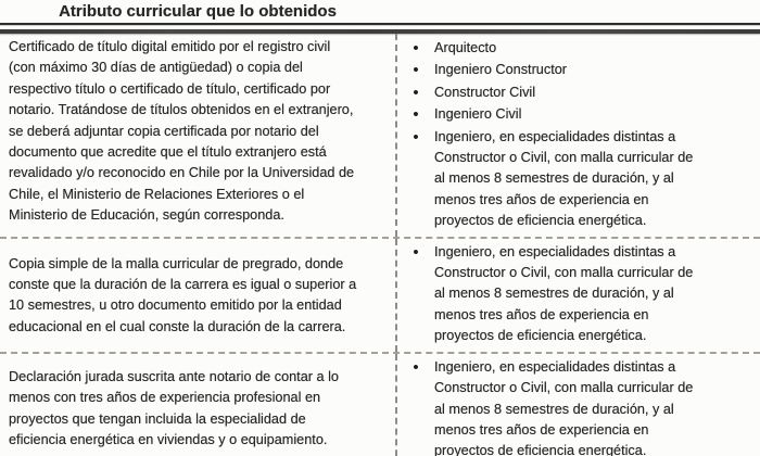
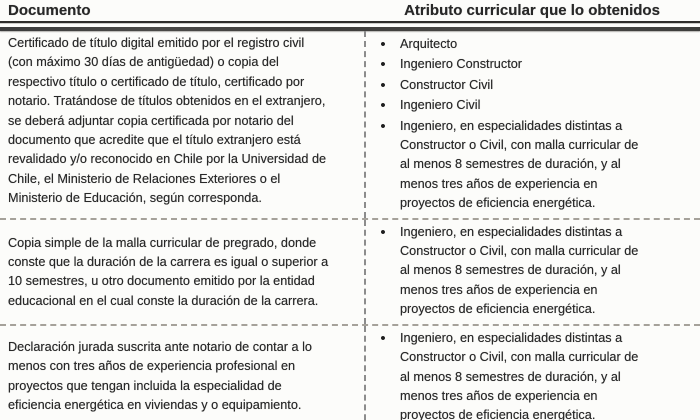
+ Documento
  Atributo curricular que lo obtenidos
  Certificado de título digital emitido por el registro civil
  (con máximo 30 días de antigüedad) o copia del
  respectivo título o certificado de título, certificado por
  notario. Tratándose de títulos obtenidos en el extranjero,
  se deberá adjuntar copia certificada por notario del
  documento que acredite que el título extranjero está
  revalidado y/o reconocido en Chile por la Universidad de
  Chile, el Ministerio de Relaciones Exteriores o el
  Ministerio de Educación, según corresponda.
  •
  Arquitecto
  •
  Ingeniero Constructor
  •
  Constructor Civil
  •
  Ingeniero Civil
  •
  Ingeniero, en especialidades distintas a
  Constructor o Civil, con malla curricular de
  al menos 8 semestres de duración, y al
  menos tres años de experiencia en
  proyectos de eficiencia energética.
  Copia simple de la malla curricular de pregrado, donde
  conste que la duración de la carrera es igual o superior a
  10 semestres, u otro documento emitido por la entidad
  educacional en el cual conste la duración de la carrera.
  •
  Ingeniero, en especialidades distintas a
  Constructor o Civil, con malla curricular de
  al menos 8 semestres de duración, y al
  menos tres años de experiencia en
  proyectos de eficiencia energética.
  Declaración jurada suscrita ante notario de contar a lo
  menos con tres años de experiencia profesional en
  proyectos que tengan incluida la especialidad de
  eficiencia energética en viviendas y o equipamiento.
  •
  Ingeniero, en especialidades distintas a
  Constructor o Civil, con malla curricular de
  al menos 8 semestres de duración, y al
  menos tres años de experiencia en
  proyectos de eficiencia energética.
